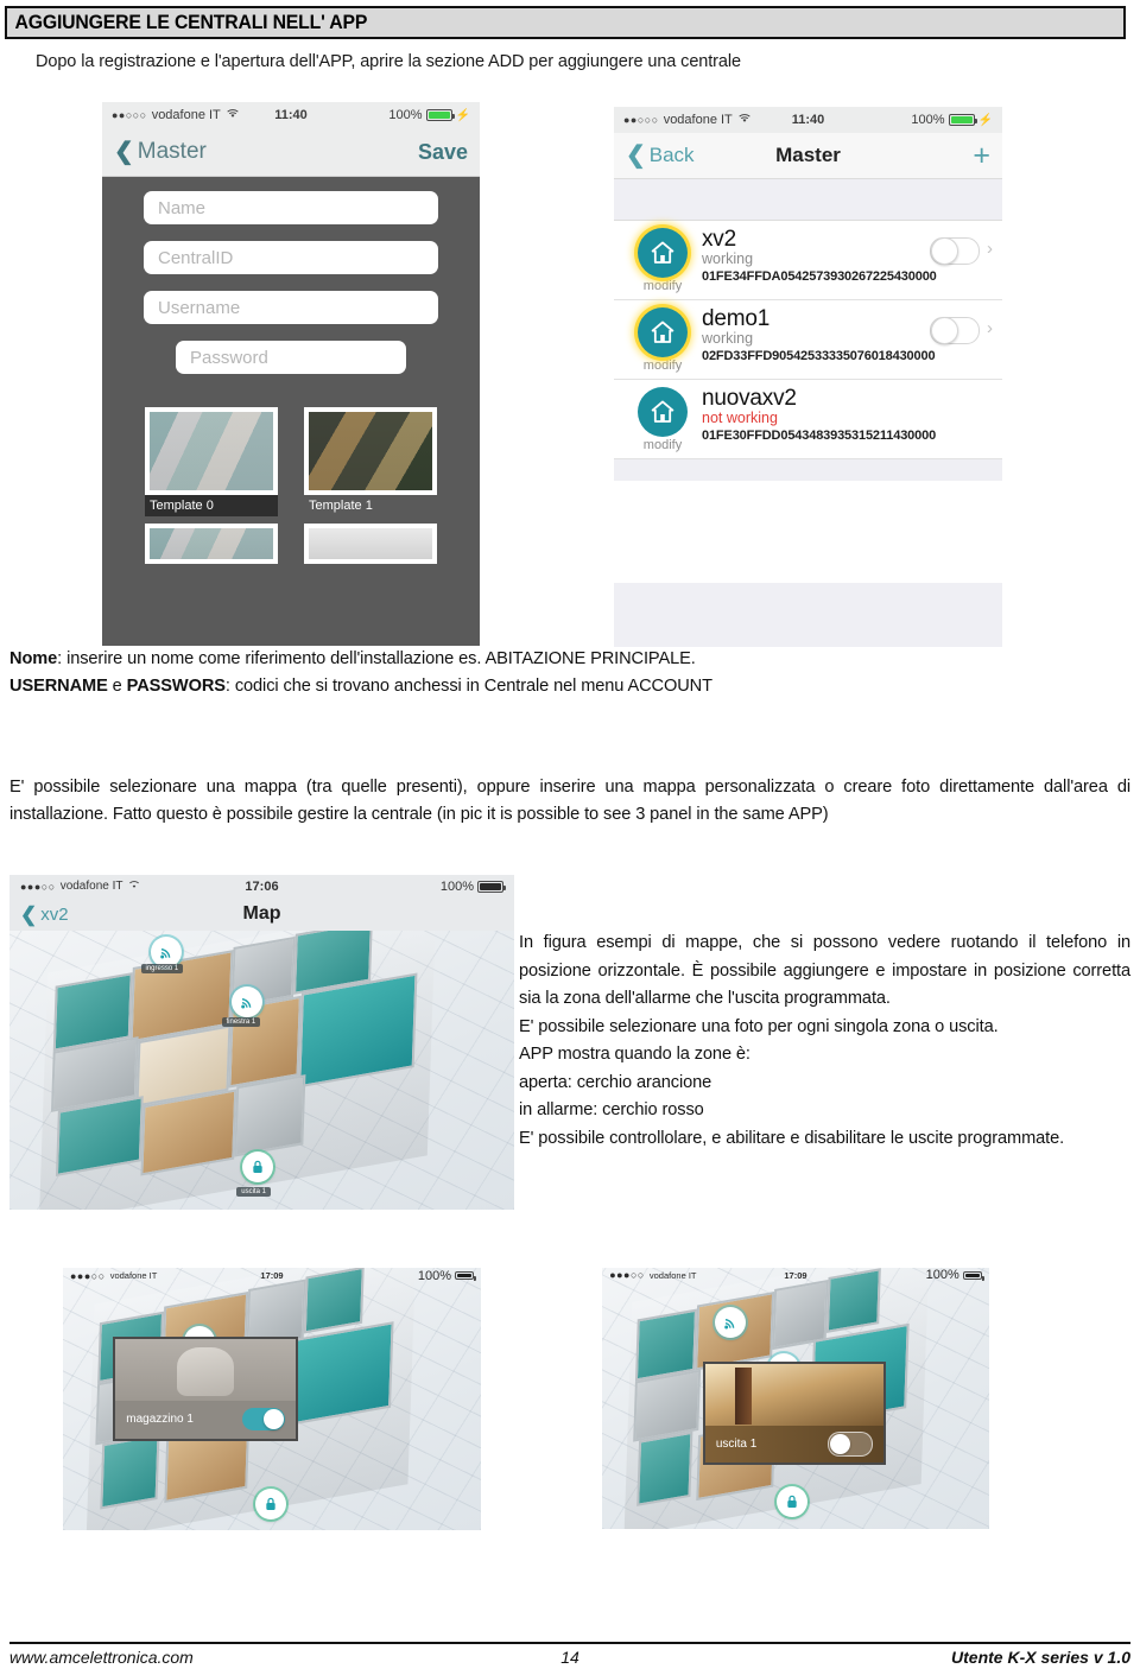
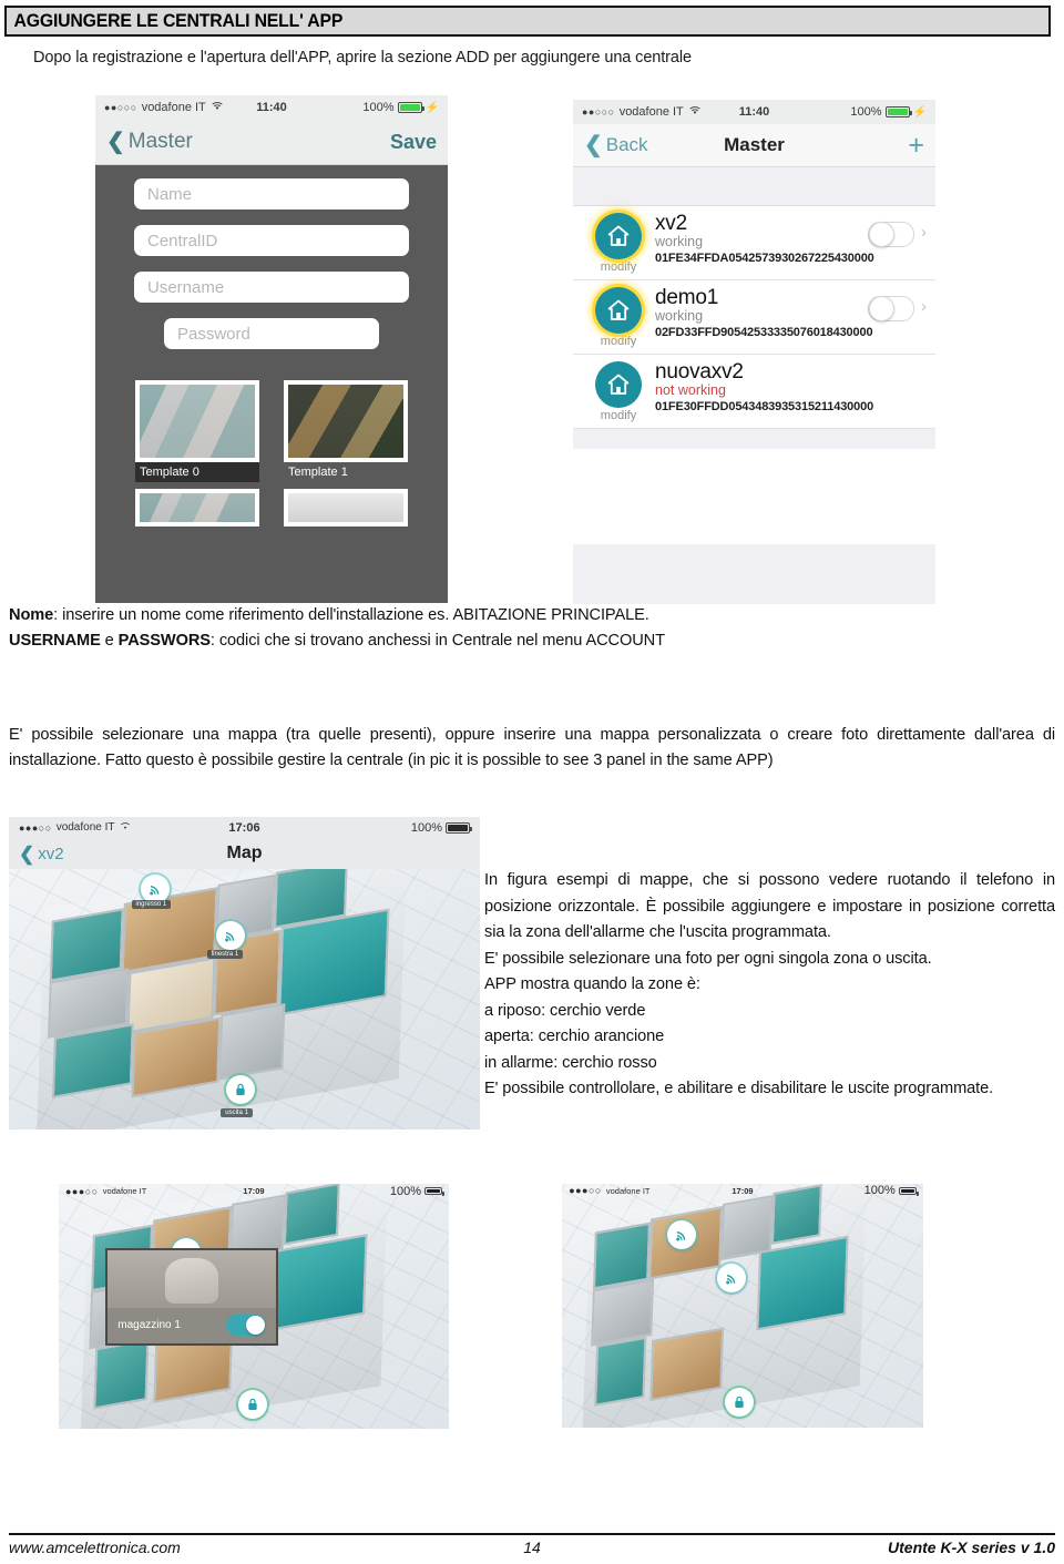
  AGGIUNGERE LE CENTRALI NELL' APP
  Dopo la registrazione e l'apertura dell'APP, aprire la sezione ADD per aggiungere una centrale
  ●●○○○
  vodafone IT
  11:40
  100%
  ⚡
  ❮
  Master
  Save
  Name
  CentralID
  Username
  Password
  Template 0
  Template 1
  ●●○○○
  vodafone IT
  11:40
  100%
  ⚡
  ❮
  Back
  Master
  +
  modify
  xv2
  working
  01FE34FFDA0542573930267225430000
  ›
  modify
  demo1
  working
  02FD33FFD90542533335076018430000
  ›
  modify
  nuovaxv2
  not working
  01FE30FFDD0543483935315211430000
  Nome: inserire un nome come riferimento dell'installazione es. ABITAZIONE PRINCIPALE.
  USERNAME e PASSWORS: codici che si trovano anchessi in Centrale nel menu ACCOUNT
  E' possibile selezionare una mappa (tra quelle presenti), oppure inserire una mappa personalizzata o creare foto direttamente dall'area di installazione. Fatto questo è possibile gestire la centrale (in pic it is possible to see 3 panel in the same APP)
  ●●●○○
  vodafone IT
  17:06
  100%
  ❮
  xv2
  Map
  In figura esempi di mappe, che si possono vedere ruotando il telefono in posizione orizzontale. È possibile aggiungere e impostare in posizione corretta sia la zona dell'allarme che l'uscita programmata.
  E' possibile selezionare una foto per ogni singola zona o uscita.
  APP mostra quando la zone è:
+ a riposo: cerchio verde
  aperta: cerchio arancione
  in allarme: cerchio rosso
  E' possibile controllolare, e abilitare e disabilitare le uscite programmate.
  ●●●○○
  vodafone IT
  17:09
  100%
  magazzino 1
  ●●●○○
  vodafone IT
  17:09
  100%
- uscita 1
  www.amcelettronica.com
  14
  Utente K-X series v 1.0
